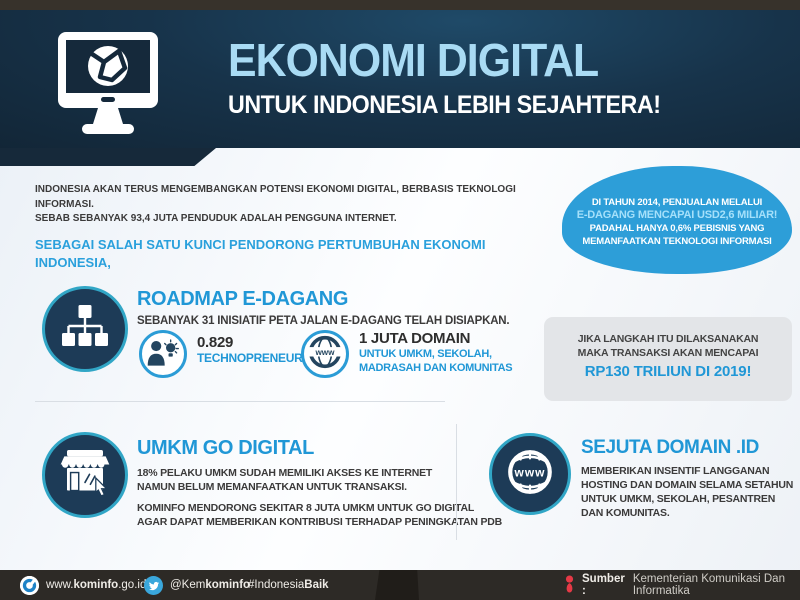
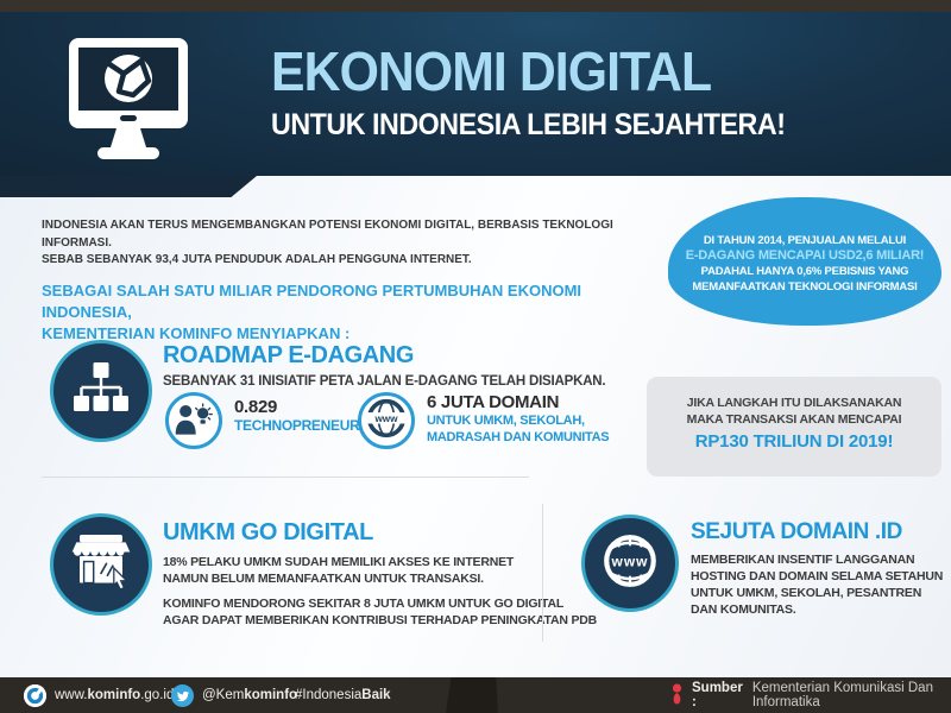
  EKONOMI DIGITAL
  UNTUK INDONESIA LEBIH SEJAHTERA!
  INDONESIA AKAN TERUS MENGEMBANGKAN POTENSI EKONOMI DIGITAL, BERBASIS TEKNOLOGI INFORMASI.
  SEBAB SEBANYAK 93,4 JUTA PENDUDUK ADALAH PENGGUNA INTERNET.
- SEBAGAI SALAH SATU KUNCI PENDORONG PERTUMBUHAN EKONOMI INDONESIA,
+ SEBAGAI SALAH SATU MILIAR PENDORONG PERTUMBUHAN EKONOMI INDONESIA,
+ KEMENTERIAN KOMINFO MENYIAPKAN :
  DI TAHUN 2014, PENJUALAN MELALUI
  E-DAGANG MENCAPAI USD2,6 MILIAR!
  PADAHAL HANYA 0,6% PEBISNIS YANG
  MEMANFAATKAN TEKNOLOGI INFORMASI
  ROADMAP E-DAGANG
  SEBANYAK 31 INISIATIF PETA JALAN E-DAGANG TELAH DISIAPKAN.
  0.829
  TECHNOPRENEUR
  www
- 1 JUTA DOMAIN
+ 6 JUTA DOMAIN
  UNTUK UMKM, SEKOLAH,
  MADRASAH DAN KOMUNITAS
  JIKA LANGKAH ITU DILAKSANAKAN
  MAKA TRANSAKSI AKAN MENCAPAI
  RP130 TRILIUN DI 2019!
  UMKM GO DIGITAL
  18% PELAKU UMKM SUDAH MEMILIKI AKSES KE INTERNET
  NAMUN BELUM MEMANFAATKAN UNTUK TRANSAKSI.
  KOMINFO MENDORONG SEKITAR 8 JUTA UMKM UNTUK GO DIGITAL
  AGAR DAPAT MEMBERIKAN KONTRIBUSI TERHADAP PENINGKATAN PDB
  www
  SEJUTA DOMAIN .ID
  MEMBERIKAN INSENTIF LANGGANAN
  HOSTING DAN DOMAIN SELAMA SETAHUN
  UNTUK UMKM, SEKOLAH, PESANTREN
  DAN KOMUNITAS.
  www.kominfo.go.i
  @Kemkominfo
  #IndonesiaBaik
  Sumber :
  Kementerian Komunikasi Dan Informatika
